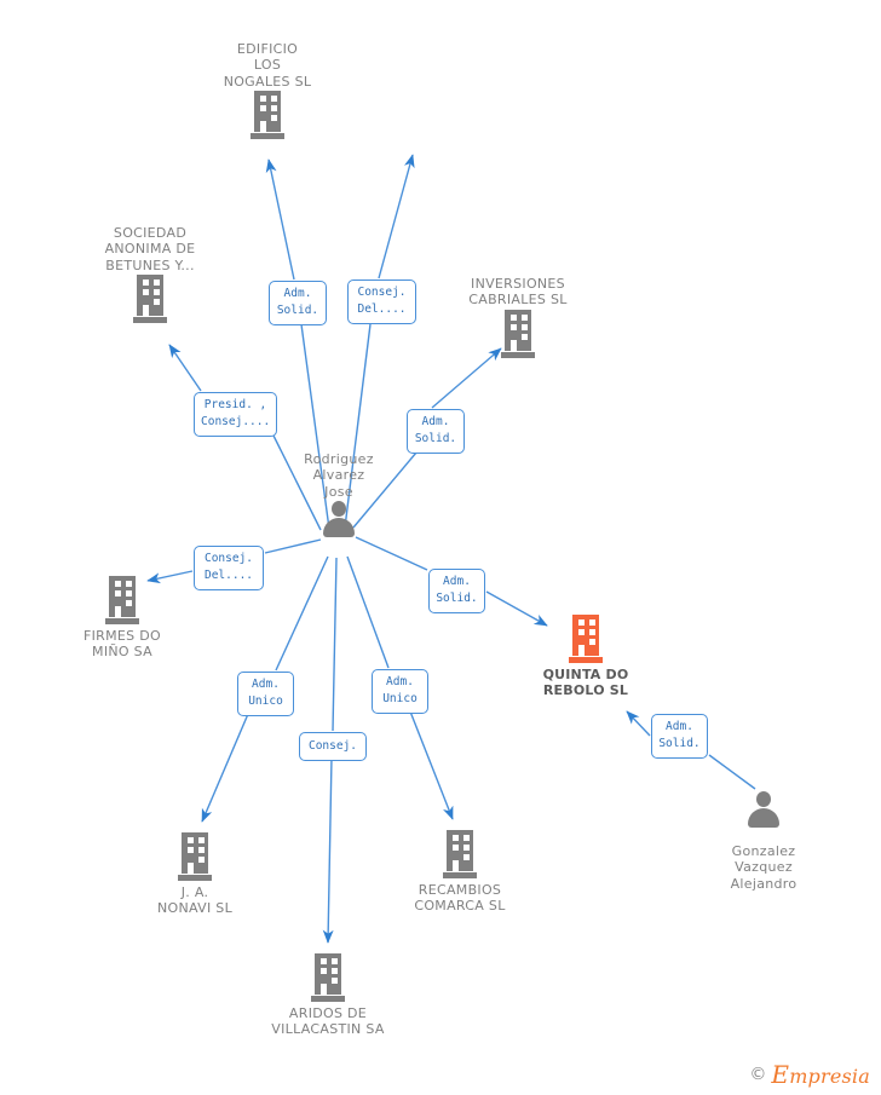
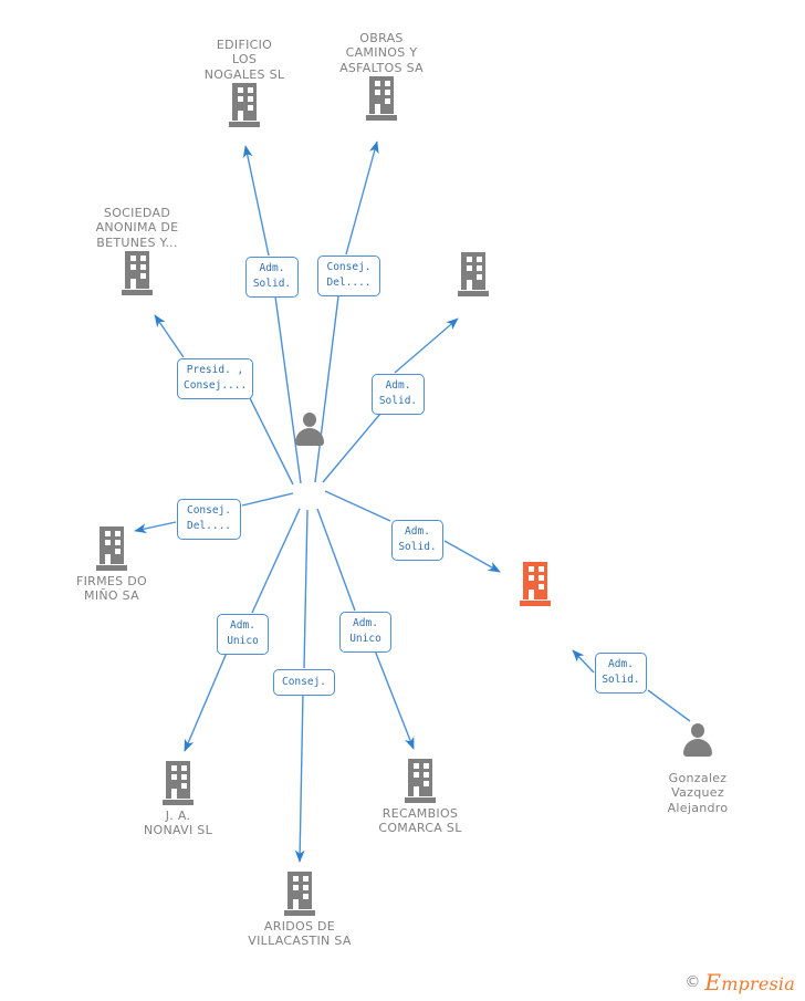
  EDIFICIO
  LOS
  NOGALES SL
+ OBRAS
+ CAMINOS Y
+ ASFALTOS SA
  SOCIEDAD
  ANONIMA DE
  BETUNES Y...
- INVERSIONES
- CABRIALES SL
- Rodriguez
- Alvarez
- Jose
  FIRMES DO
  MIÑO SA
- QUINTA DO
- REBOLO SL
  Gonzalez
  Vazquez
  Alejandro
  J. A.
  NONAVI SL
  RECAMBIOS
  COMARCA SL
  ARIDOS DE
  VILLACASTIN SA
  Adm.
  Solid.
  Consej.
  Del....
  Presid. ,
  Consej....
  Adm.
  Solid.
  Consej.
  Del....
  Adm.
  Solid.
  Adm.
  Unico
  Adm.
  Unico
  Adm.
  Solid.
  Consej.
  ©
  Empresia
